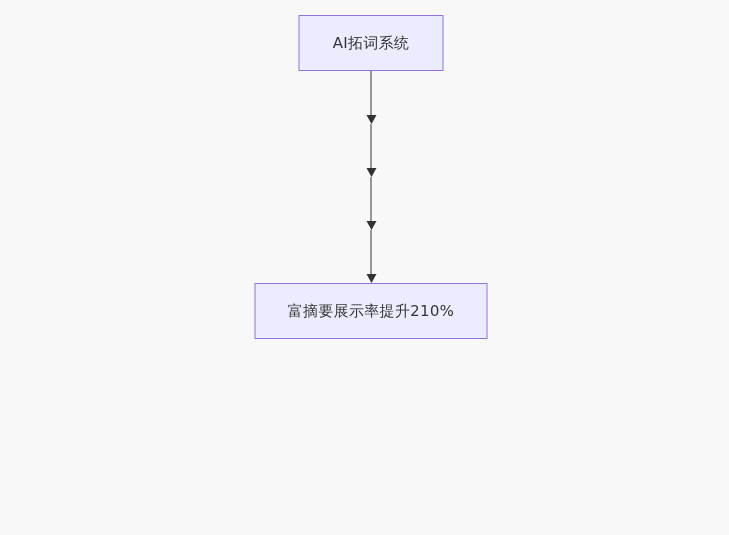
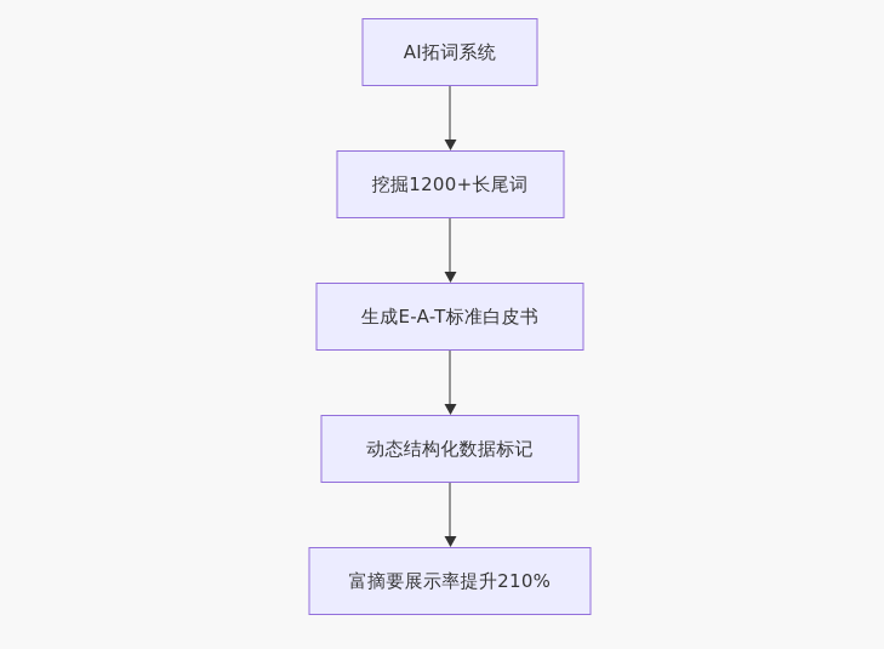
  AI拓词系统
+ 挖掘1200+长尾词
+ 生成E-A-T标准白皮书
+ 动态结构化数据标记
  富摘要展示率提升210%
